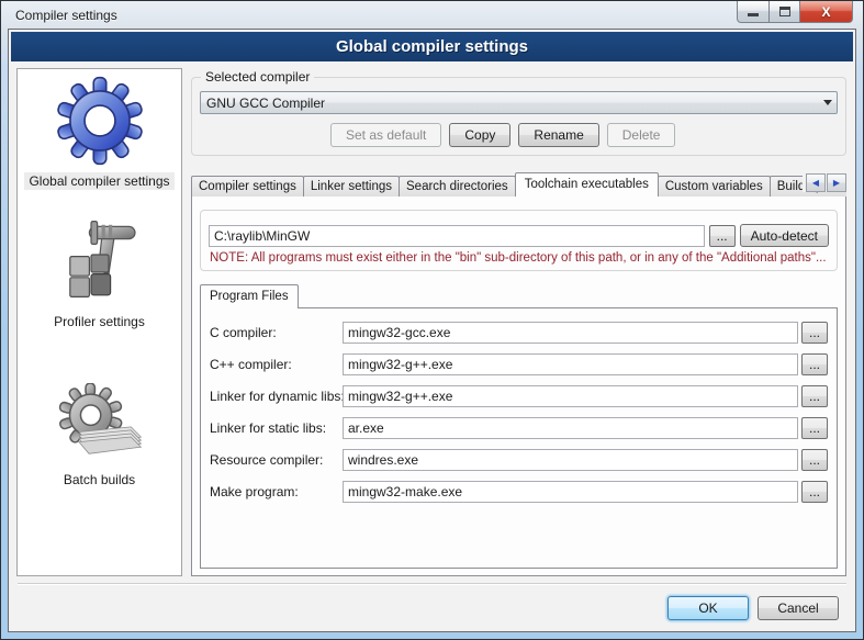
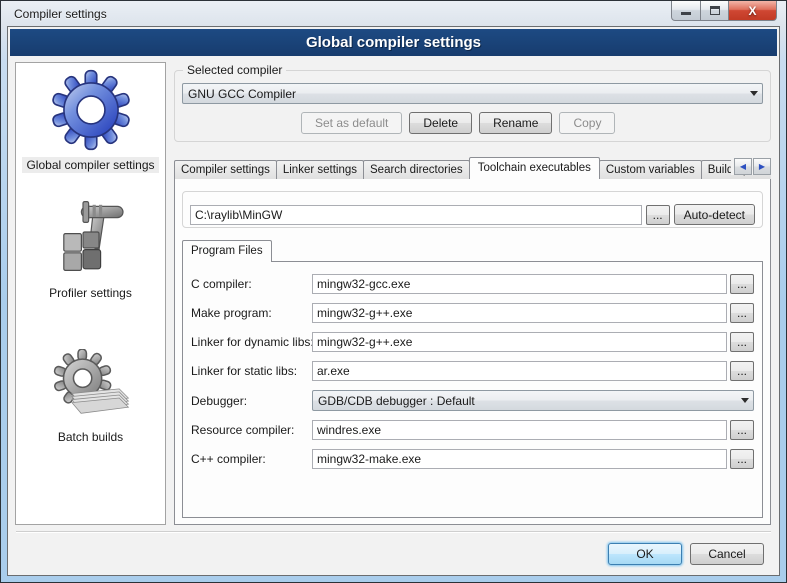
  Compiler settings
  X
  Global compiler settings
  Global compiler settings
  Profiler settings
  Batch builds
  Selected compiler
  GNU GCC Compiler
  Set as default
- Copy
+ Delete
  Rename
- Delete
+ Copy
  Compiler settings
  Linker settings
  Search directories
  Toolchain executables
  Custom variables
  ◀
  ▶
  C:\raylib\MinGW
  ...
  Auto-detect
- NOTE: All programs must exist either in the "bin" sub-directory of this path, or in any of the "Additional paths"...
  Program Files
  C compiler:
  mingw32-gcc.exe
  ...
- C++ compiler:
+ Make program:
  mingw32-g++.exe
  ...
  Linker for dynamic libs
  mingw32-g++.exe
  ...
  Linker for static libs:
  ar.exe
  ...
+ Debugger:
+ GDB/CDB debugger : Default
  Resource compiler:
  windres.exe
  ...
- Make program:
+ C++ compiler:
  mingw32-make.exe
  ...
  OK
  Cancel
